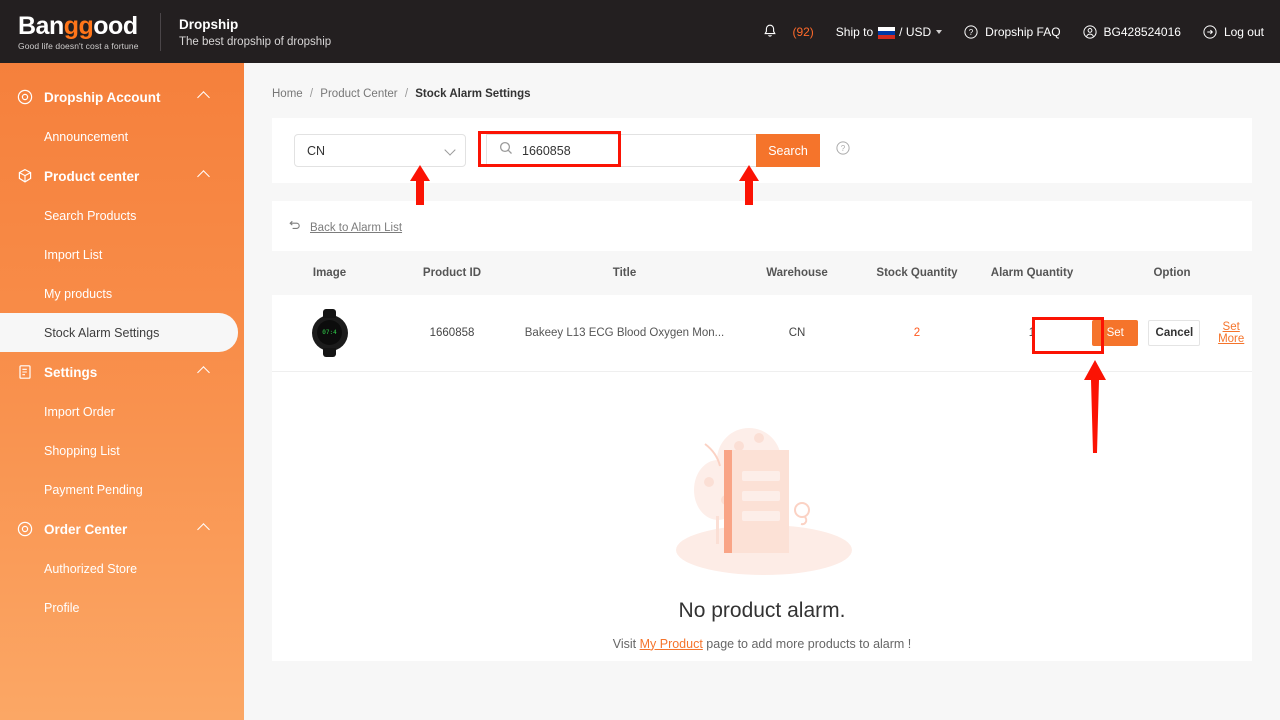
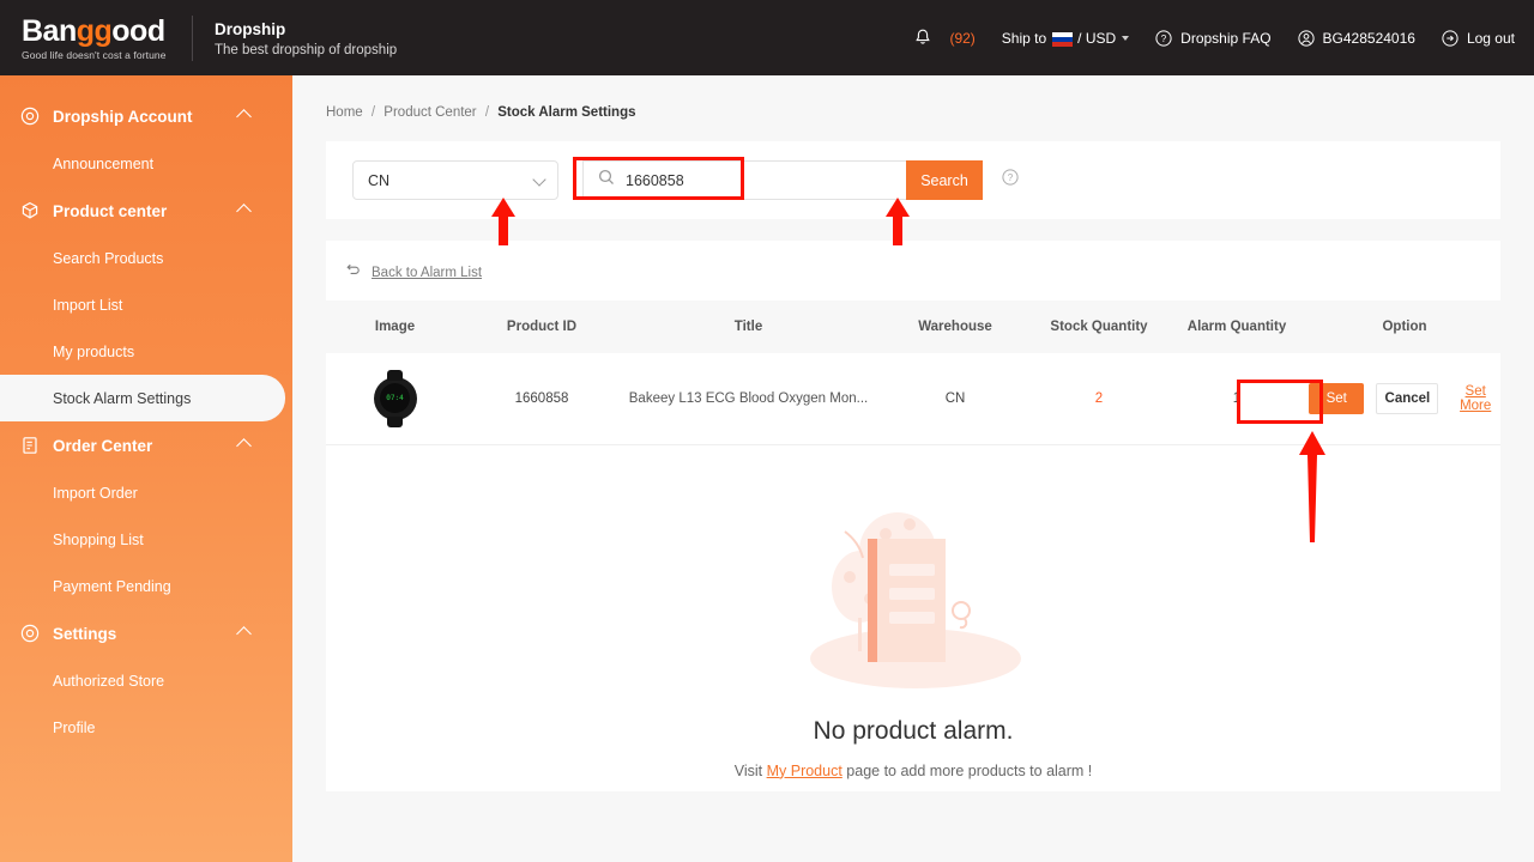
  Banggood
  Good life doesn't cost a fortune
  Dropship
  The best dropship of dropship
  (92)
  Ship to
  / USD
  ?
  Dropship FAQ
  BG428524016
  Log out
  Dropship Account
  Announcement
  Product center
  Search Products
  Import List
  My products
  Stock Alarm Settings
- Settings
+ Order Center
  Import Order
  Shopping List
  Payment Pending
- Order Center
+ Settings
  Authorized Store
  Profile
  Home / Product Center / Stock Alarm Settings
  CN
  1660858
  Search
  ?
  Back to Alarm List
  Image	Product ID	Title	Warehouse	Stock Quantity	Alarm Quantity	Option
  	1660858	Bakeey L13 ECG Blood Oxygen Mon...	CN	2	1	Set Cancel Set More
  No product alarm.
  Visit My Product page to add more products to alarm !
